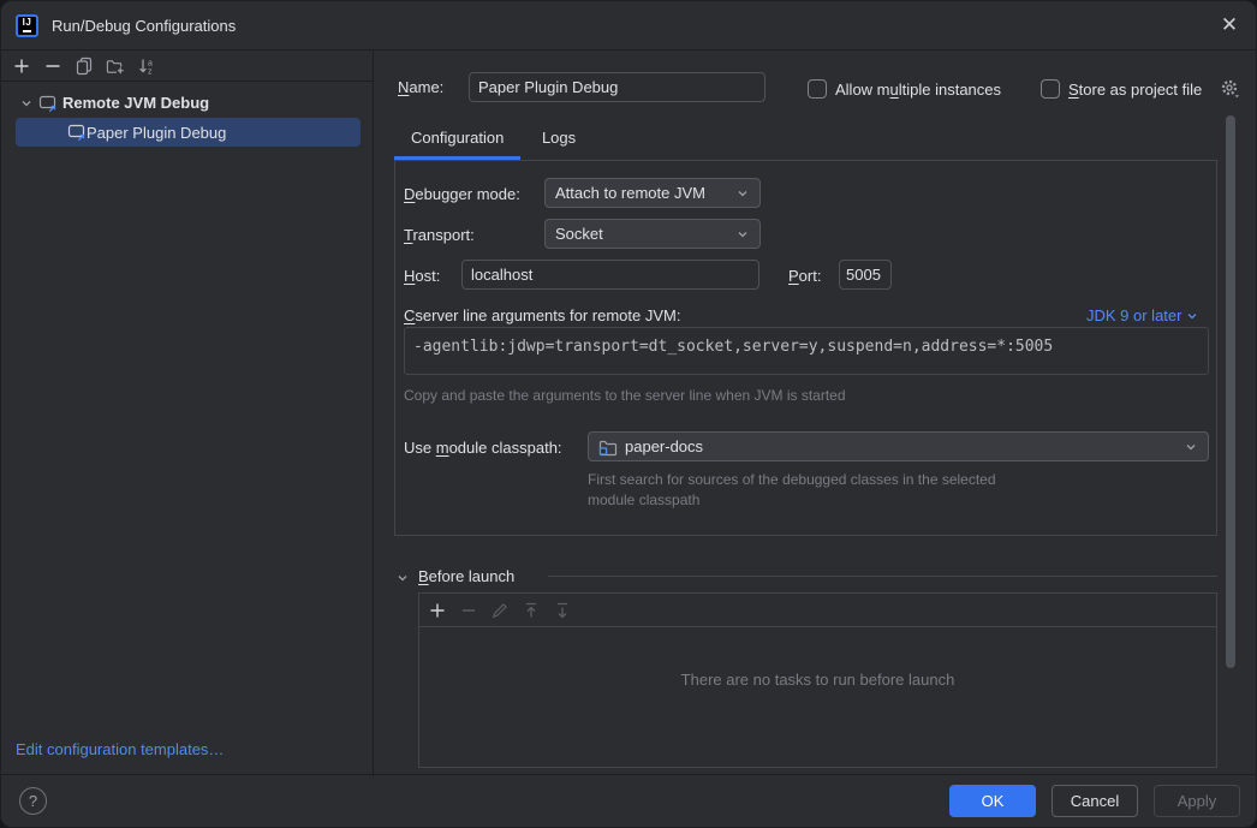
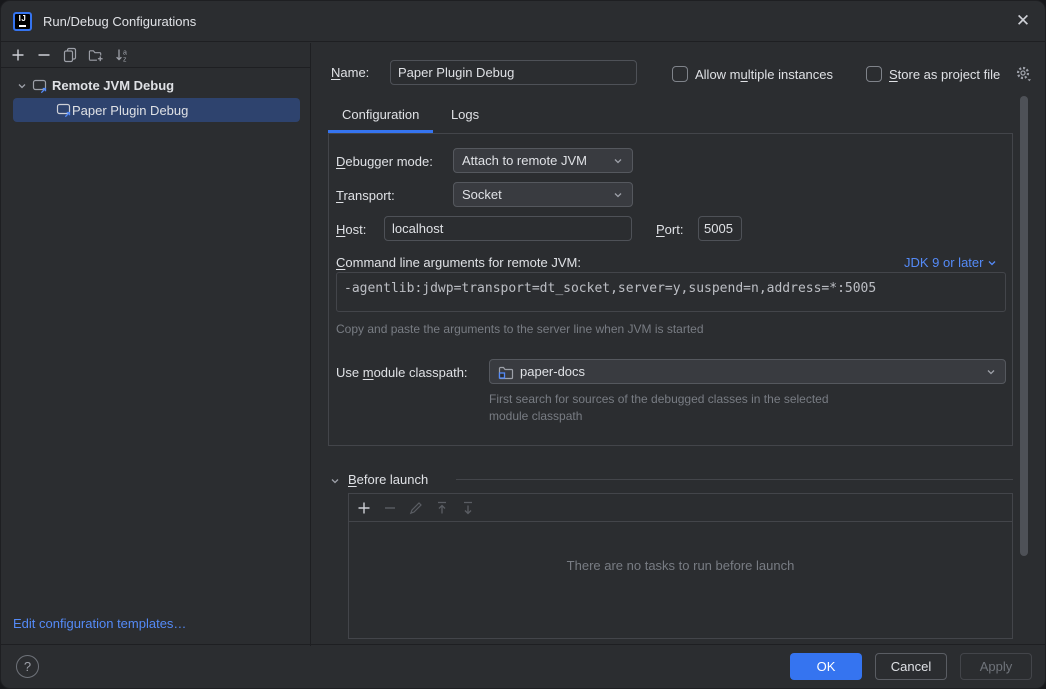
  IJ
  Run/Debug Configurations
  ✕
  Remote JVM Debug
  Paper Plugin Debug
  Edit configuration templates…
  Name:
  Paper Plugin Debug
  Allow multiple instances
  Store as project file
  Configuration Logs
  Debugger mode:
  Attach to remote JVM
  Transport:
  Socket
  Host:
  localhost
  Port:
  5005
- Cserver line arguments for remote JVM:
+ Command line arguments for remote JVM:
  JDK 9 or later
  -agentlib:jdwp=transport=dt_socket,server=y,suspend=n,address=*:5005
  Copy and paste the arguments to the server line when JVM is started
  Use module classpath:
  paper-docs
  First search for sources of the debugged classes in the selected
  module classpath
  Before launch
  There are no tasks to run before launch
  ?
  OK
  Cancel
  Apply
